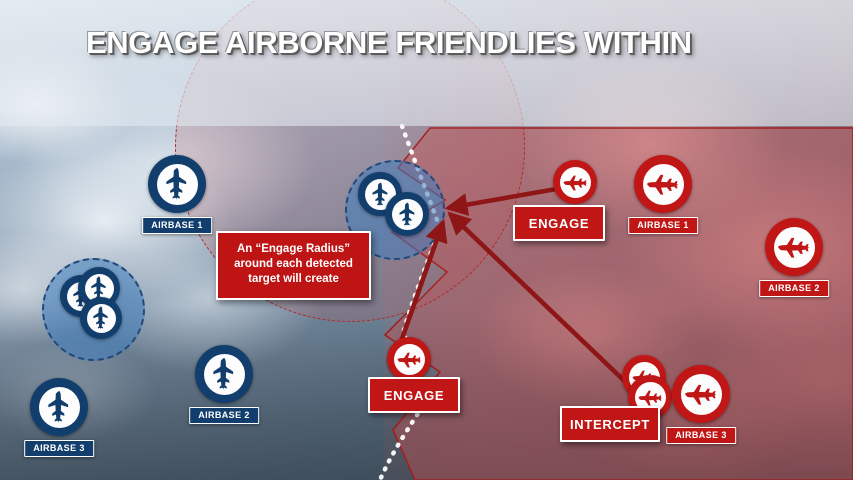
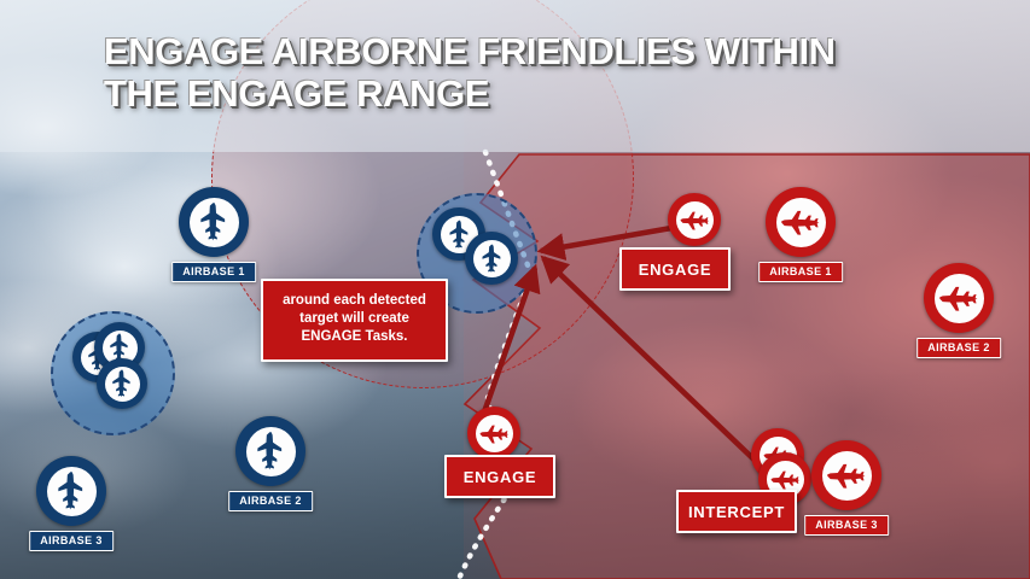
  ENGAGE AIRBORNE FRIENDLIES WITHIN
+ THE ENGAGE RANGE
  AIRBASE 1
  AIRBASE 2
  AIRBASE 3
  AIRBASE 1
  AIRBASE 2
  AIRBASE 3
  ENGAGE
  ENGAGE
  INTERCEPT
- An “Engage Radius”
  around each detected
  target will create
+ ENGAGE Tasks.
